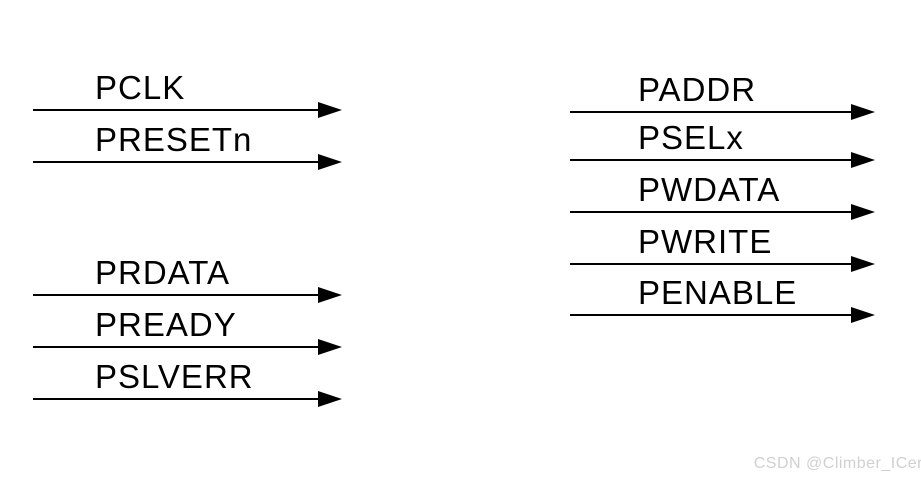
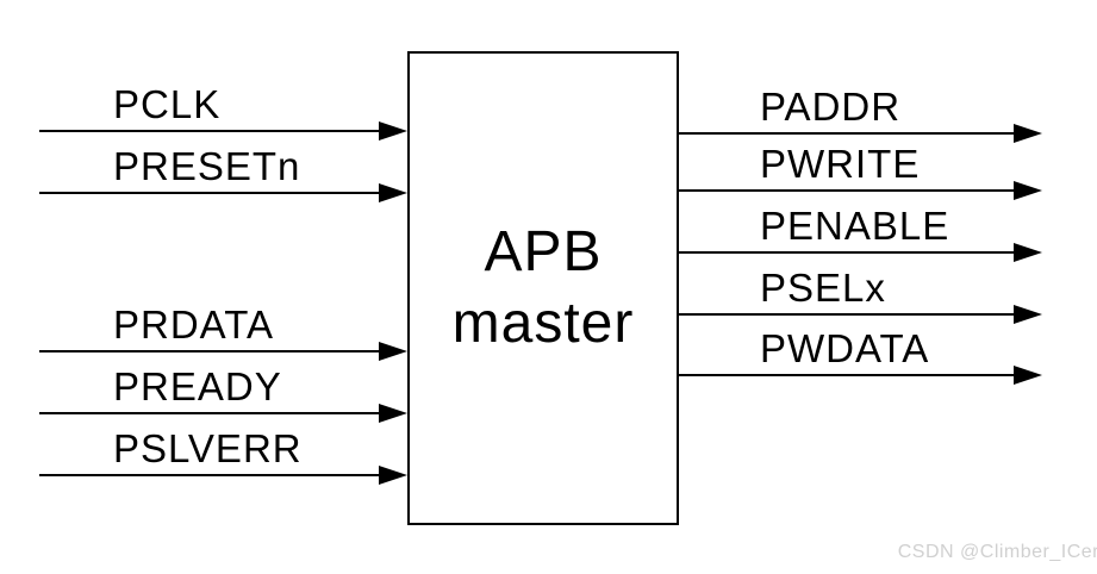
+ APB
+ master
  PCLK
  PRESETn
  PRDATA
  PREADY
  PSLVERR
  PADDR
- PSELx
+ PWRITE
- PWDATA
+ PENABLE
- PWRITE
+ PSELx
- PENABLE
+ PWDATA
  CSDN @Climber_ICer
